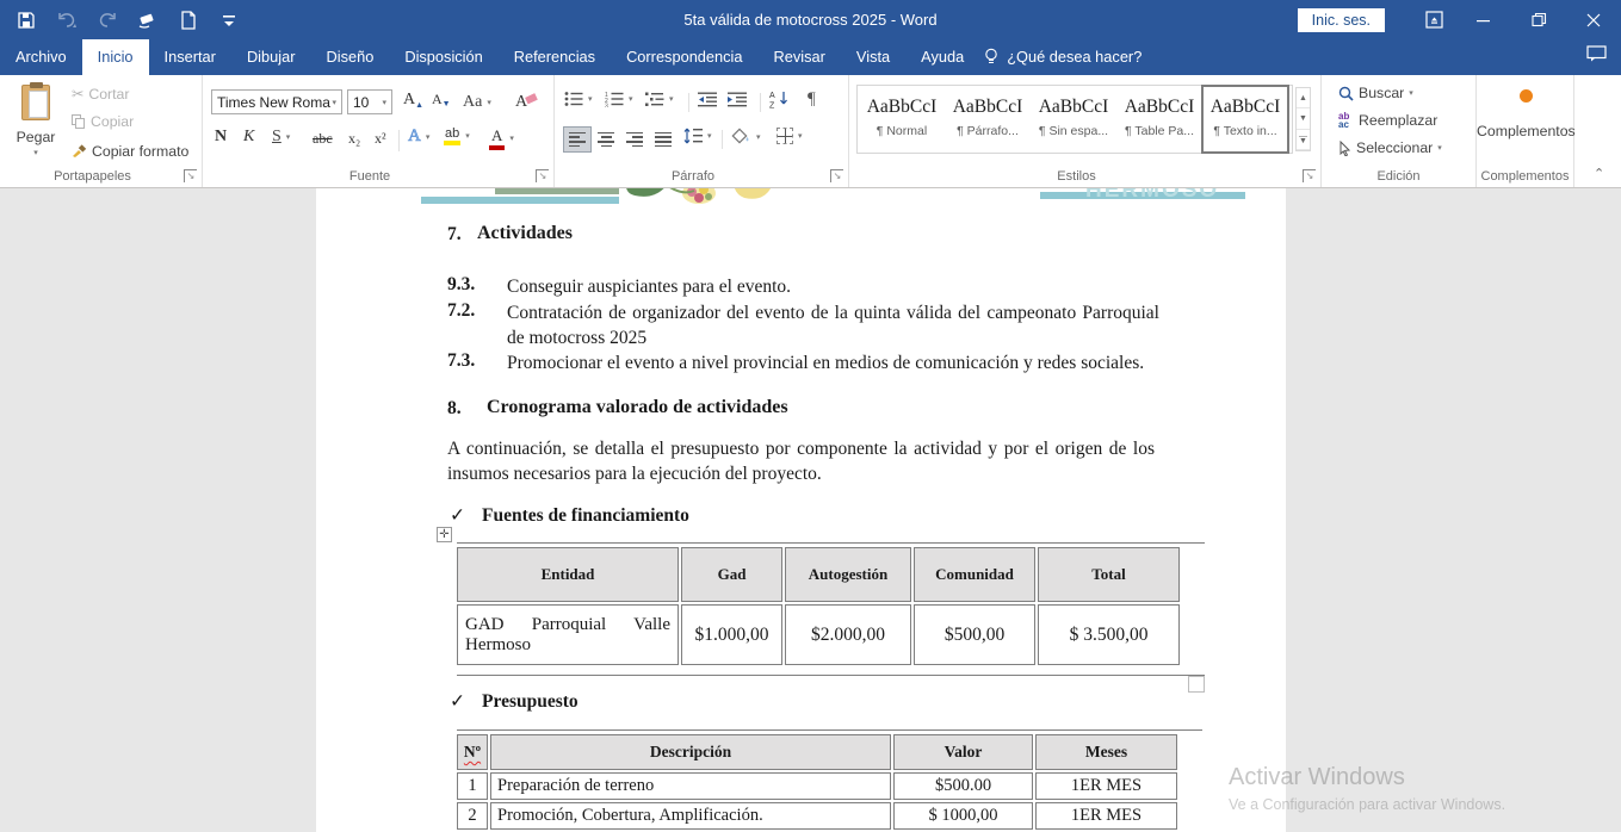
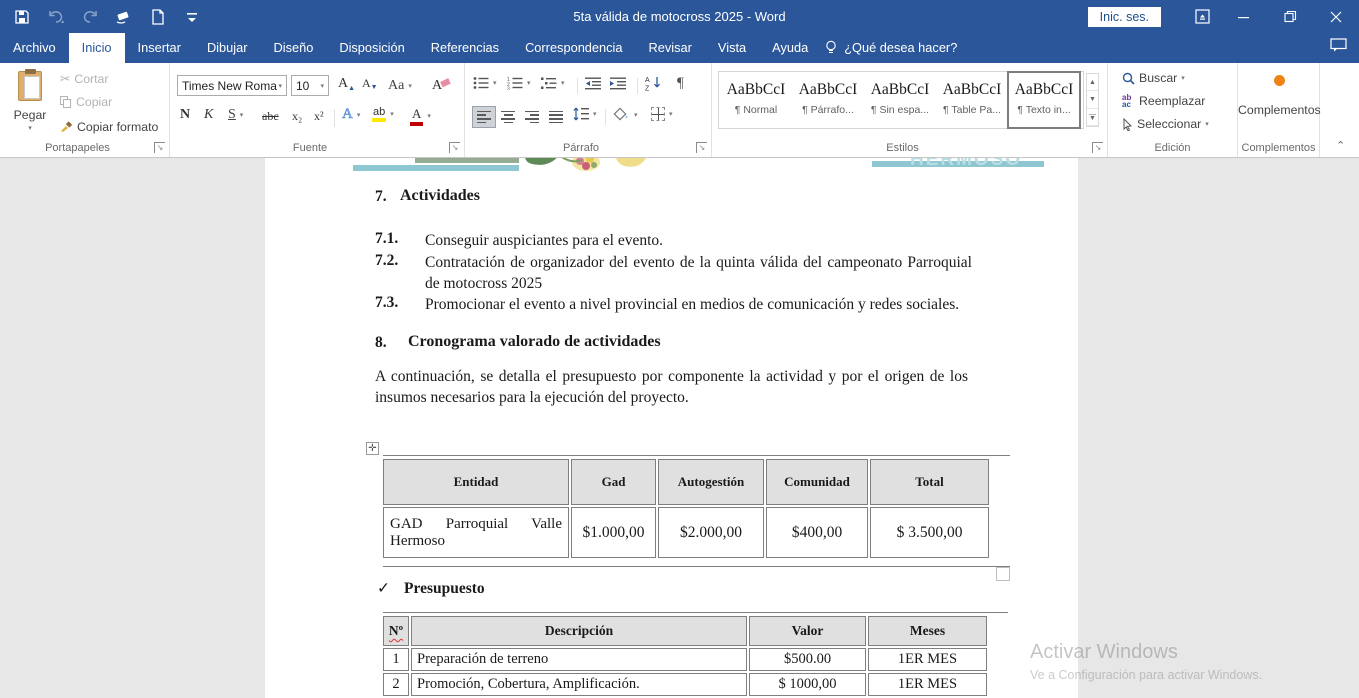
  5ta válida de motocross 2025 - Word
  Inic. ses.
  Archivo
  Inicio
  Insertar
  Dibujar
  Diseño
  Disposición
  Referencias
  Correspondencia
  Revisar
  Vista
  Ayuda
  ¿Qué desea hacer?
  Pegar
  ✂
  Cortar
  Copiar
  Copiar formato
  Portapapeles
  ↘
  Times New Roma
  10
  A
  ▲
  A
  ▼
  Aa
  ▾
  A
  N
  K
  S
  ▾
  abc
  x₂
  x²
  A
  ab
  A
  Fuente
  ↘
  ¶
  Párrafo
  ↘
  AaBbCcI
  ¶ Normal
  AaBbCcI
  ¶ Párrafo...
  AaBbCcI
  ¶ Sin espa...
  AaBbCcI
  ¶ Table Pa...
  AaBbCcI
  ¶ Texto in...
  Estilos
  ↘
  Buscar
  ab
  ac
  Reemplazar
  Seleccionar
  Edición
  Complementos
  Complementos
  ⌃
  HERMOSO
  7.
  Actividades
- 9.3.
+ 7.1.
  Conseguir auspiciantes para el evento.
  7.2.
  Contratación de organizador del evento de la quinta válida del campeonato Parroquial de motocross 2025
  7.3.
  Promocionar el evento a nivel provincial en medios de comunicación y redes sociales.
  8.
  Cronograma valorado de actividades
  A continuación, se detalla el presupuesto por componente la actividad y por el origen de los insumos necesarios para la ejecución del proyecto.
- ✓ Fuentes de financiamiento
  ✛
  Entidad	Gad	Autogestión	Comunidad	Total
- GAD Parroquial Valle Hermoso	$1.000,00	$2.000,00	$500,00	$ 3.500,00
+ GAD Parroquial Valle Hermoso	$1.000,00	$2.000,00	$400,00	$ 3.500,00
  ✓ Presupuesto
  Nº	Descripción	Valor	Meses
  1	Preparación de terreno	$500.00	1ER MES
  2	Promoción, Cobertura, Amplificación.	$ 1000,00	1ER MES
  Activar Windows
  Ve a Configuración para activar Windows.
